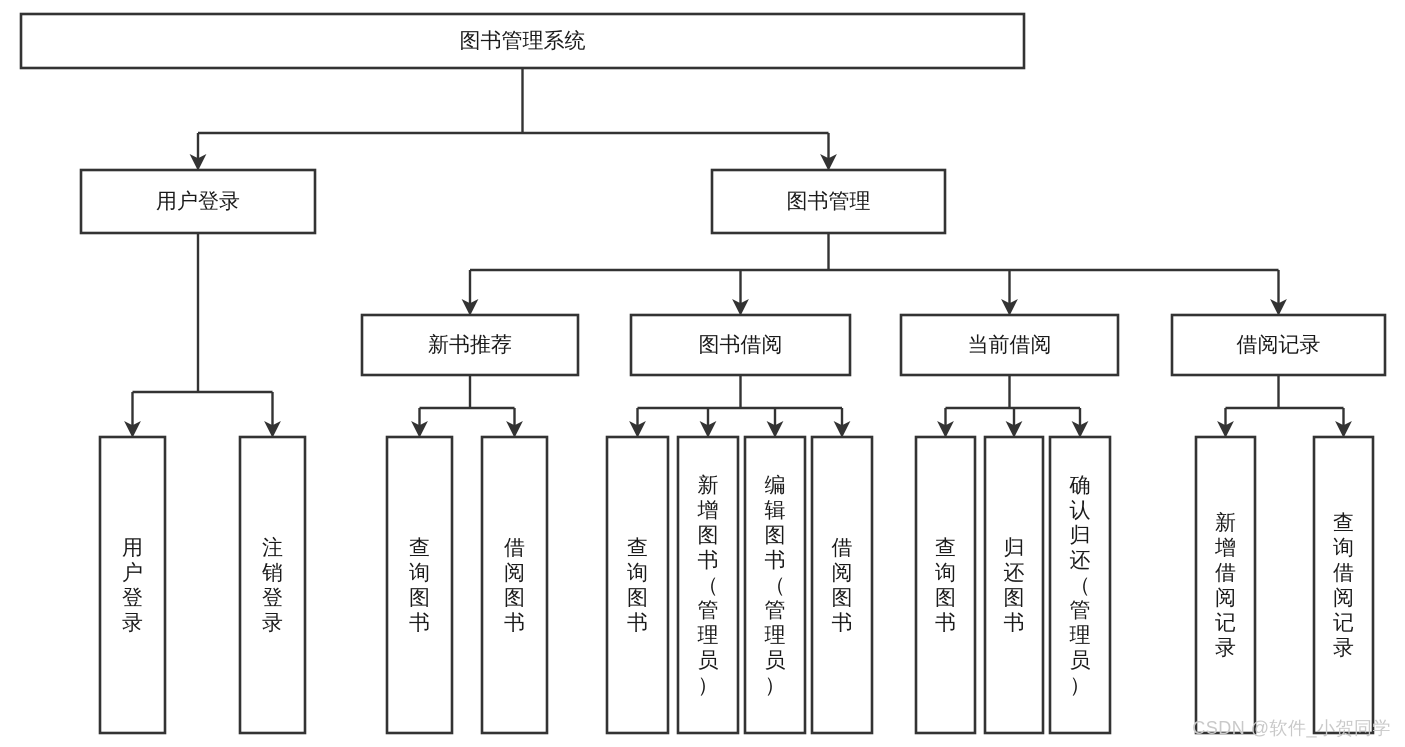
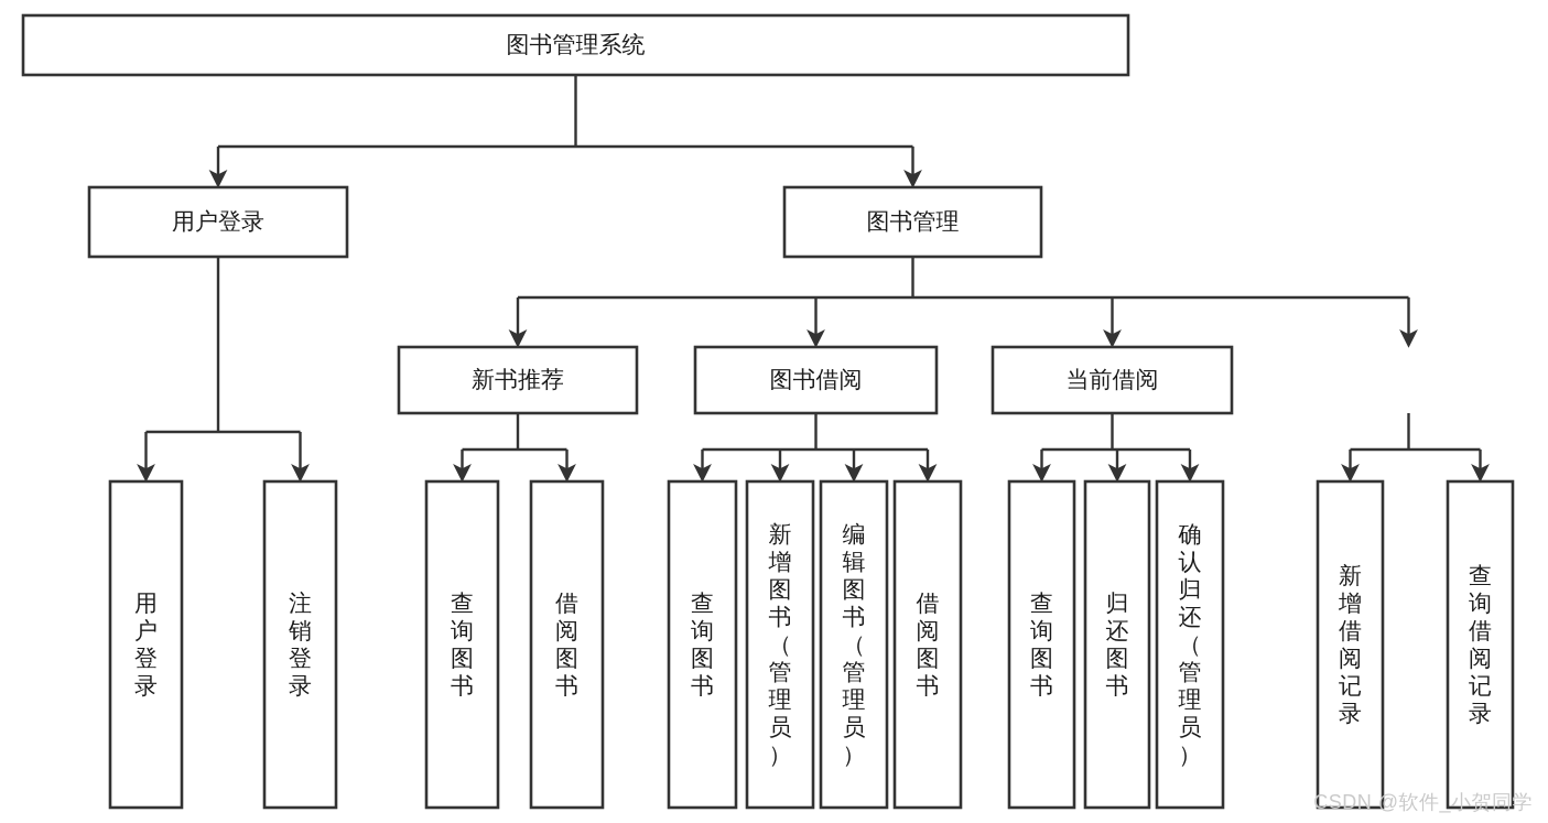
  图书管理系统
  用户登录
  图书管理
  新书推荐
  图书借阅
  当前借阅
- 借阅记录
  用户登录
  注销登录
  查询图书
  借阅图书
  查询图书
  新增图书（管理员）
  编辑图书（管理员）
  借阅图书
  查询图书
  归还图书
  确认归还（管理员）
  新增借阅记录
  查询借阅记录
  CSDN @软件_小贺同学
